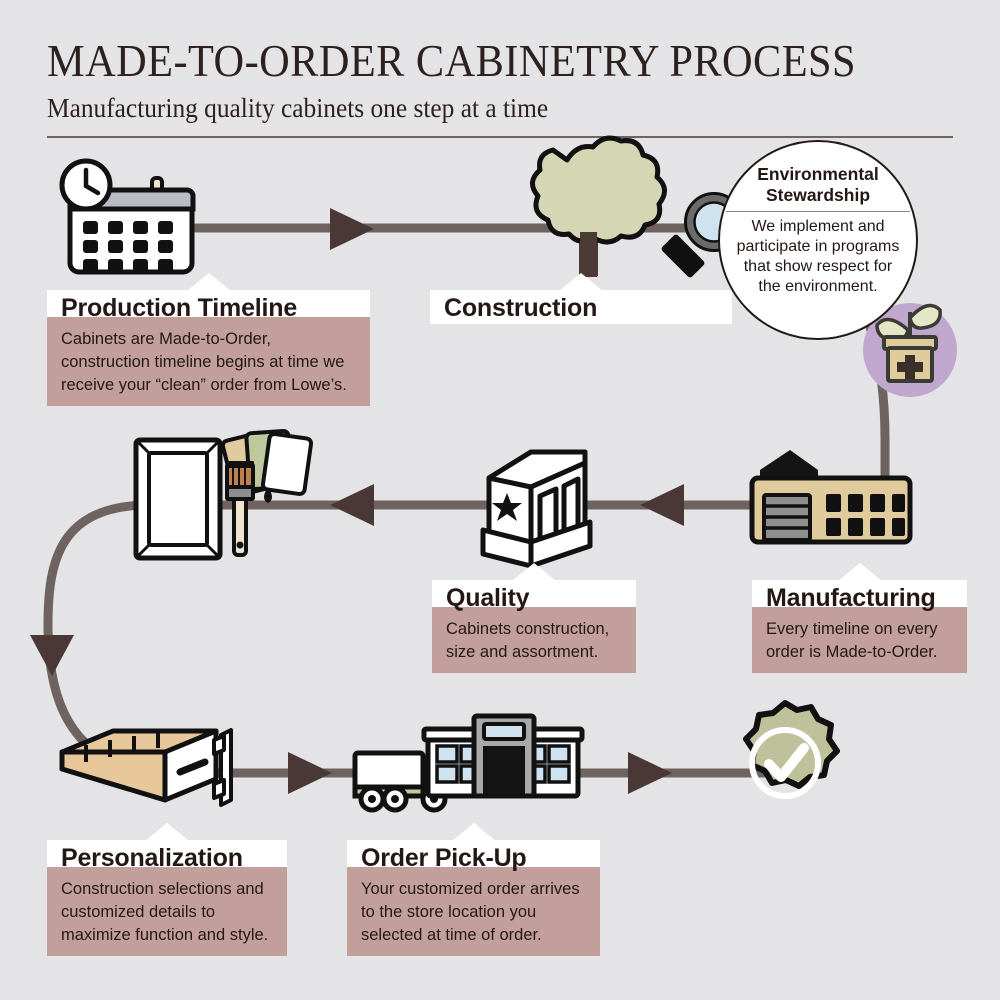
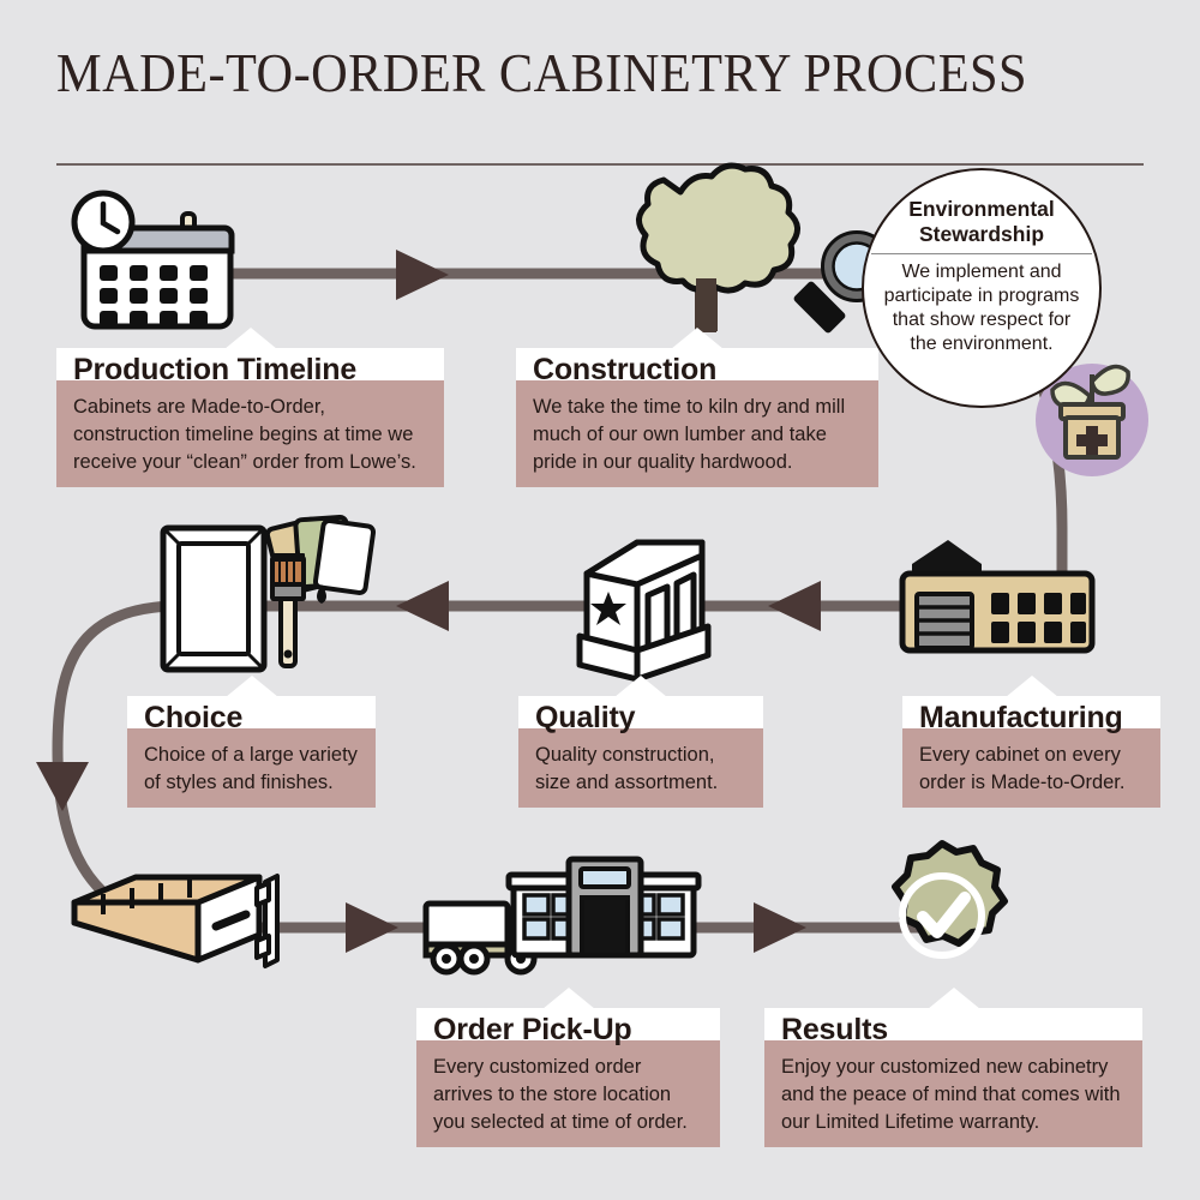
  MADE-TO-ORDER CABINETRY PROCESS
- Manufacturing quality cabinets one step at a time
  Environmental Stewardship
  We implement and participate in programs that show respect for the environment.
  Production Timeline
  Cabinets are Made-to-Order, construction timeline begins at time we receive your “clean” order from Lowe’s.
  Construction
+ We take the time to kiln dry and mill much of our own lumber and take pride in our quality hardwood.
+ Choice
+ Choice of a large variety of styles and finishes.
  Quality
- Cabinets construction, size and assortment.
+ Quality construction, size and assortment.
  Manufacturing
- Every timeline on every order is Made-to-Order.
+ Every cabinet on every order is Made-to-Order.
- Personalization
- Construction selections and customized details to maximize function and style.
  Order Pick-Up
- Your customized order arrives to the store location you selected at time of order.
+ Every customized order arrives to the store location you selected at time of order.
+ Results
+ Enjoy your customized new cabinetry and the peace of mind that comes with our Limited Lifetime warranty.
